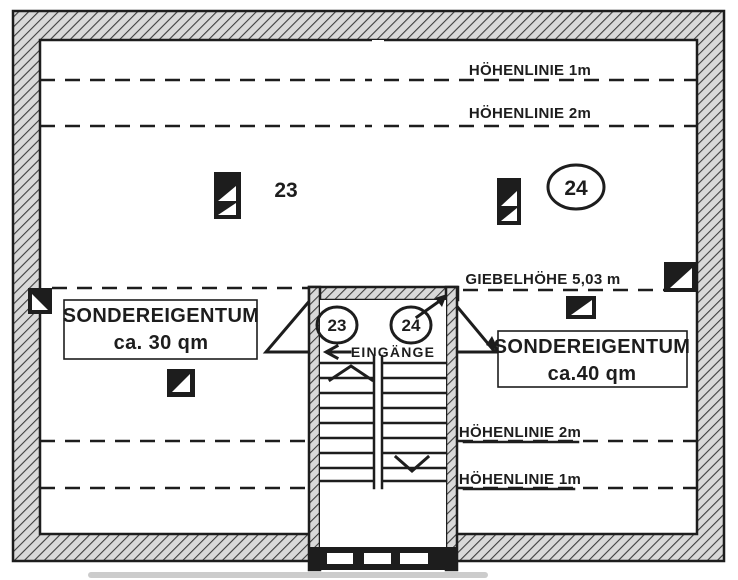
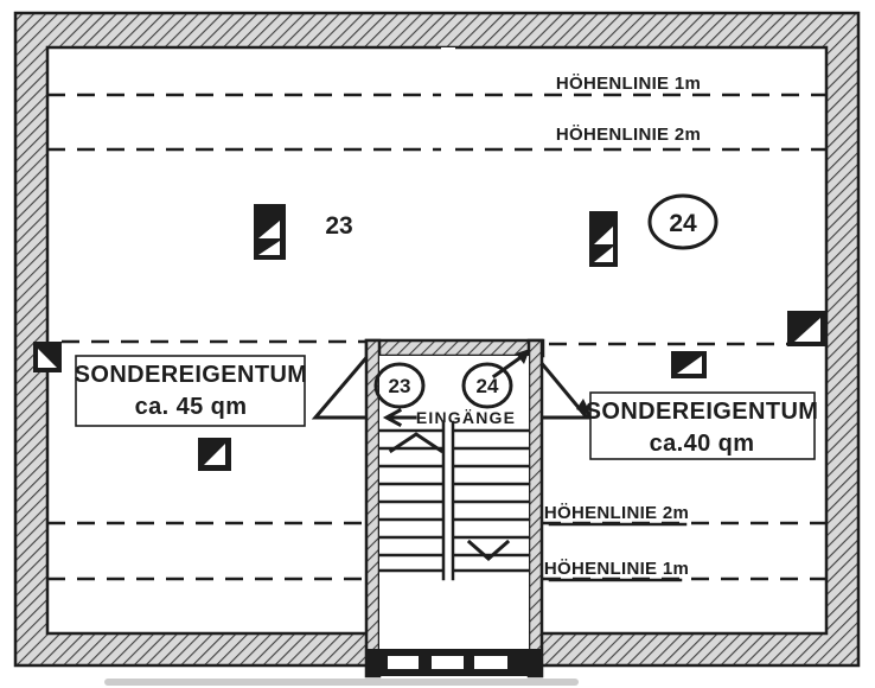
  HÖHENLINIE 1m
  HÖHENLINIE 2m
- GIEBELHÖHE 5,03 m
  HÖHENLINIE 2m
  HÖHENLINIE 1m
  23
  24
  SONDEREIGENTUM
- ca. 30 qm
+ ca. 45 qm
  SONDEREIGENTUM
  ca.40 qm
  23
  24
  EINGÄNGE
